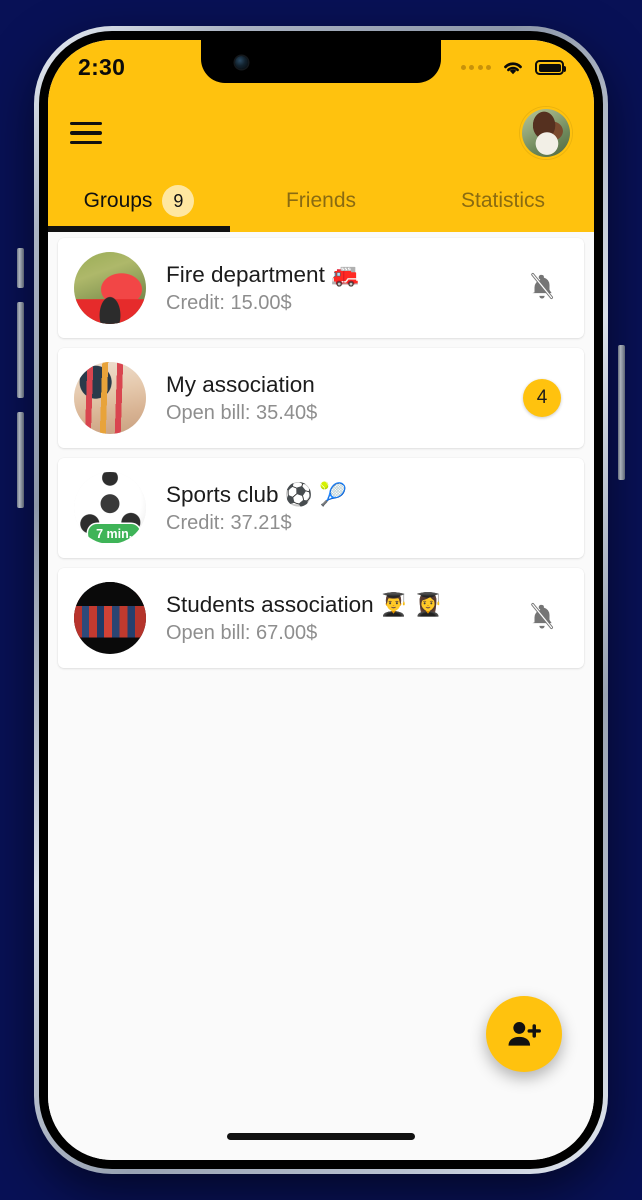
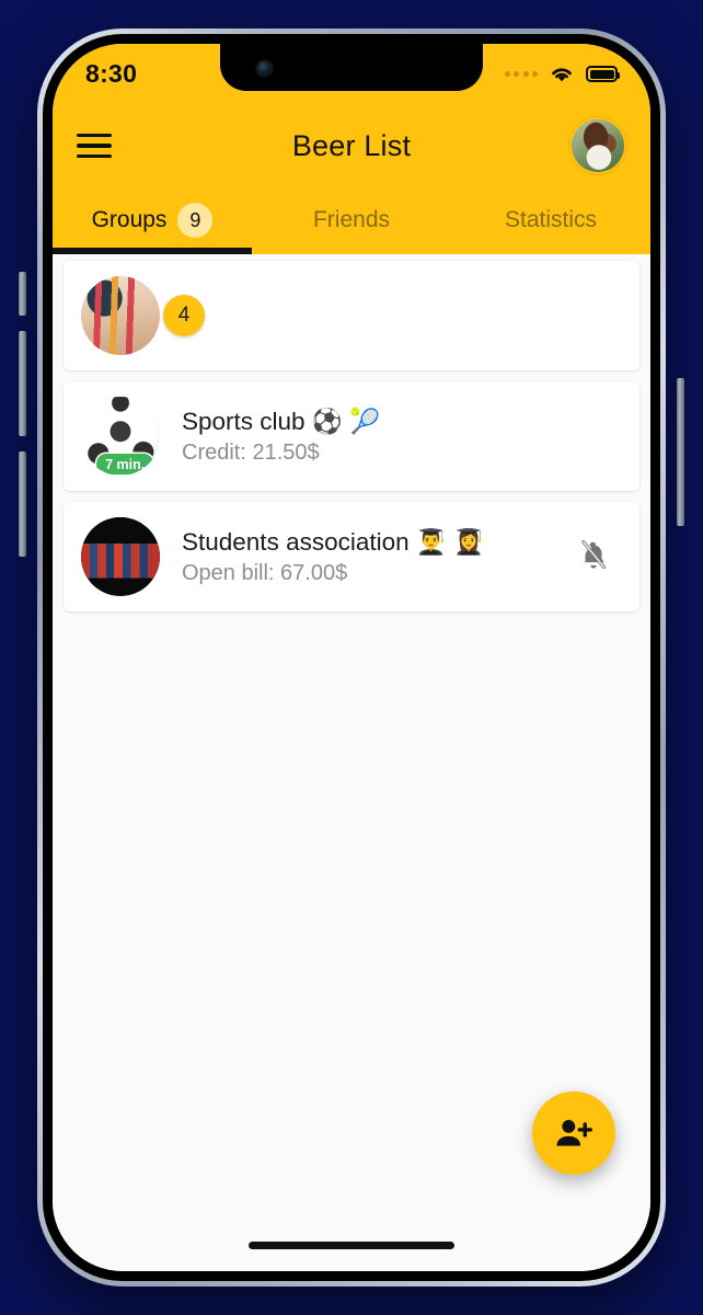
- 2:30
+ 8:30
+ Beer List
  Groups
  9
  Friends
  Statistics
- Fire department 🚒
- Credit: 15.00$
- My association
- Open bill: 35.40$
  4
  7 min.
  Sports club ⚽ 🎾
- Credit: 37.21$
+ Credit: 21.50$
  Students association 👨‍🎓 👩‍🎓
  Open bill: 67.00$
